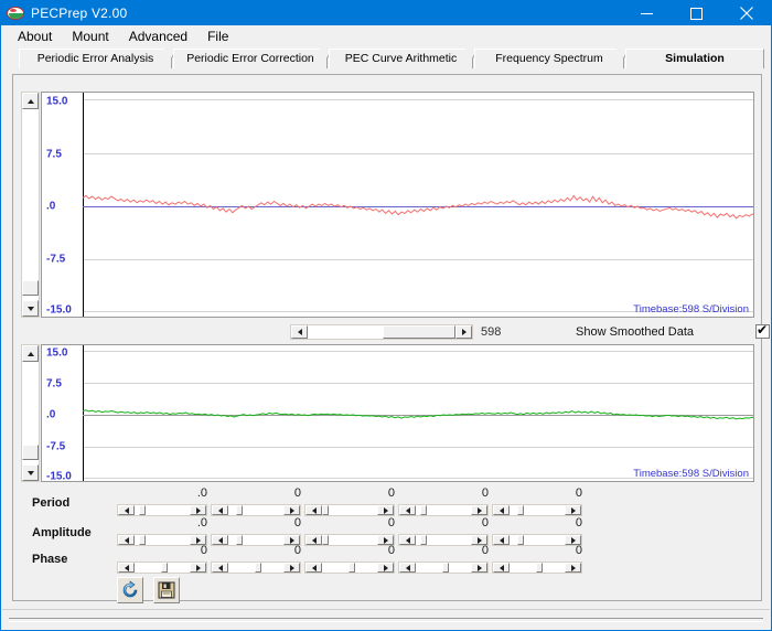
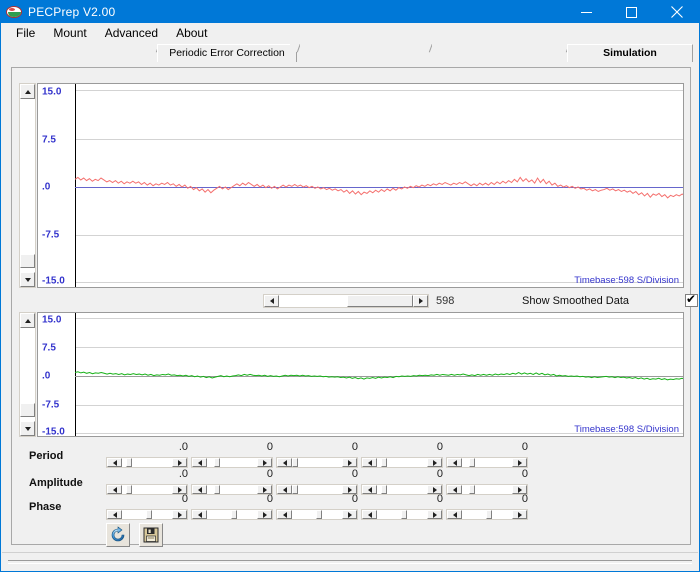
  PECPrep V2.00
- About
+ File
  Mount
  Advanced
- File
+ About
- Periodic Error Analysis
  Periodic Error Correction
- PEC Curve Arithmetic
- Frequency Spectrum
  Simulation
  15.0
  7.5
  .0
  -7.5
  -15.0
  Timebase:598 S/Division
  598
  Show Smoothed Data
  15.0
  7.5
  .0
  -7.5
  -15.0
  Timebase:598 S/Division
  Period
  Amplitude
  Phase
  .0
  0
  0
  0
  0
  .0
  0
  0
  0
  0
  0
  0
  0
  0
  0
